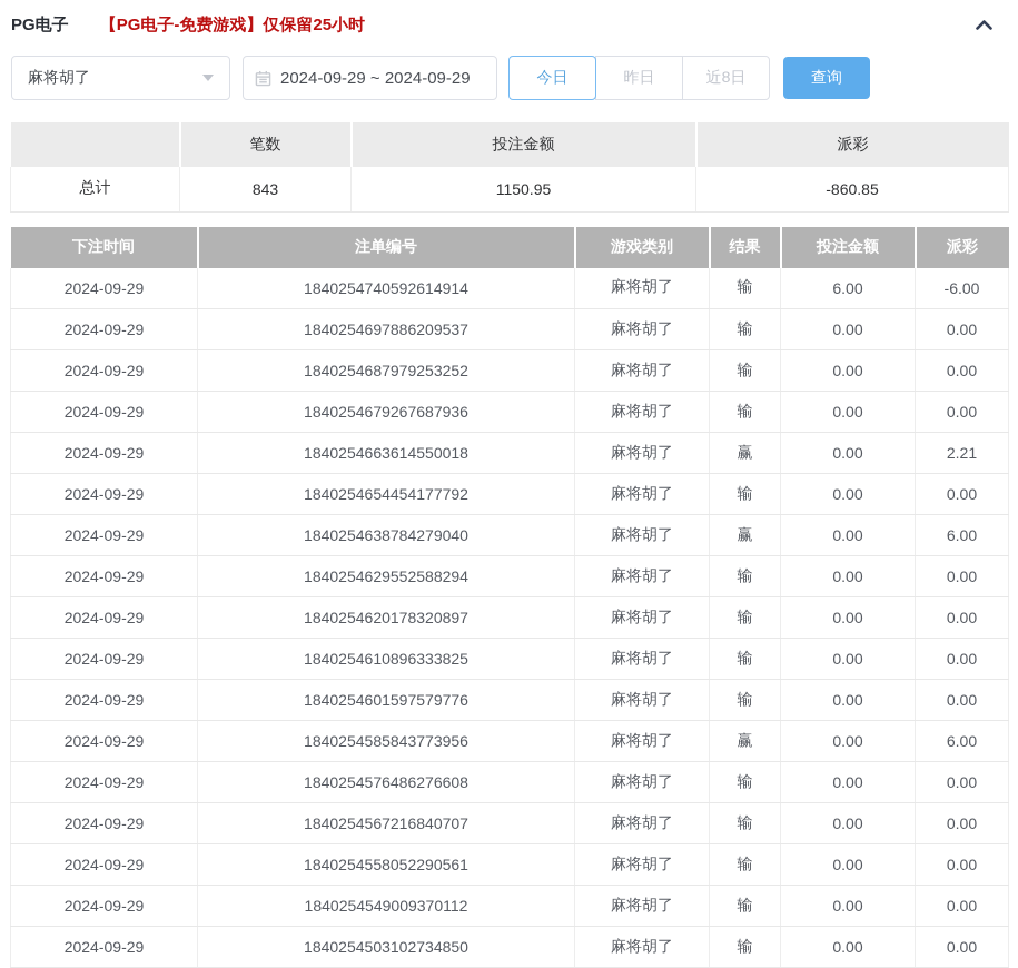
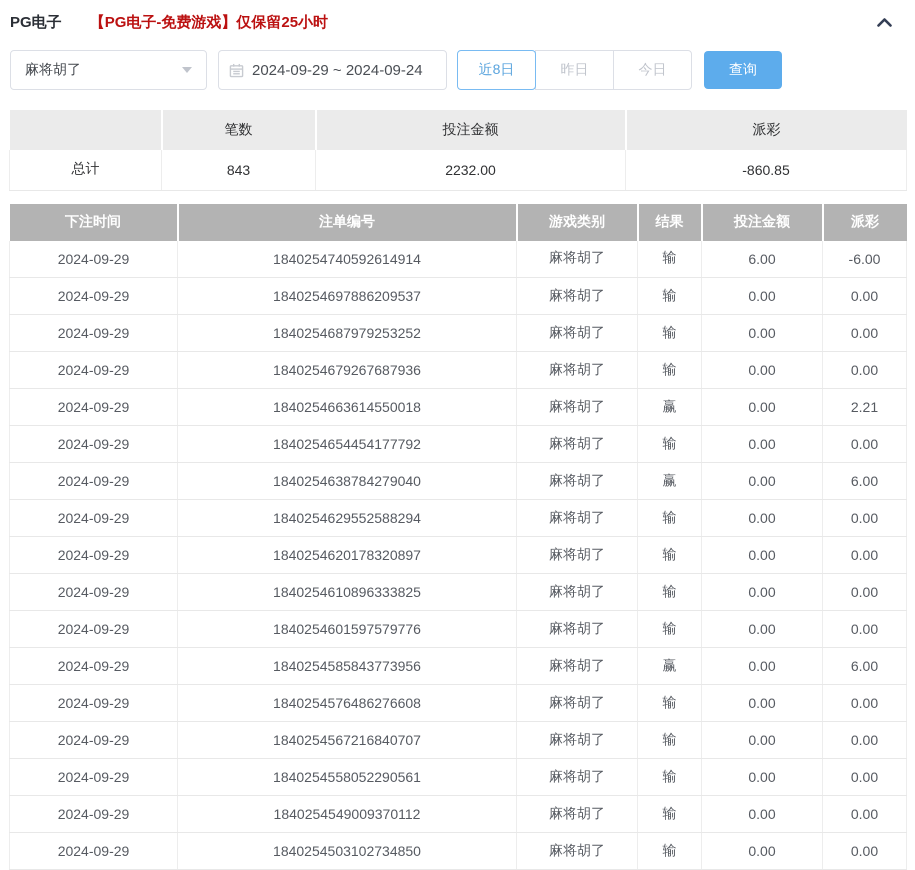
  PG电子
  【PG电子-免费游戏】仅保留25小时
  麻将胡了
- 2024-09-29 ~ 2024-09-29
+ 2024-09-29 ~ 2024-09-24
- 今日
+ 近8日
  昨日
- 近8日
+ 今日
  查询
  	笔数	投注金额	派彩
- 总计	843	1150.95	-860.85
+ 总计	843	2232.00	-860.85
  下注时间	注单编号	游戏类别	结果	投注金额	派彩
  2024-09-29	1840254740592614914	麻将胡了	输	6.00	-6.00
  2024-09-29	1840254697886209537	麻将胡了	输	0.00	0.00
  2024-09-29	1840254687979253252	麻将胡了	输	0.00	0.00
  2024-09-29	1840254679267687936	麻将胡了	输	0.00	0.00
  2024-09-29	1840254663614550018	麻将胡了	赢	0.00	2.21
  2024-09-29	1840254654454177792	麻将胡了	输	0.00	0.00
  2024-09-29	1840254638784279040	麻将胡了	赢	0.00	6.00
  2024-09-29	1840254629552588294	麻将胡了	输	0.00	0.00
  2024-09-29	1840254620178320897	麻将胡了	输	0.00	0.00
  2024-09-29	1840254610896333825	麻将胡了	输	0.00	0.00
  2024-09-29	1840254601597579776	麻将胡了	输	0.00	0.00
  2024-09-29	1840254585843773956	麻将胡了	赢	0.00	6.00
  2024-09-29	1840254576486276608	麻将胡了	输	0.00	0.00
  2024-09-29	1840254567216840707	麻将胡了	输	0.00	0.00
  2024-09-29	1840254558052290561	麻将胡了	输	0.00	0.00
  2024-09-29	1840254549009370112	麻将胡了	输	0.00	0.00
  2024-09-29	1840254503102734850	麻将胡了	输	0.00	0.00
